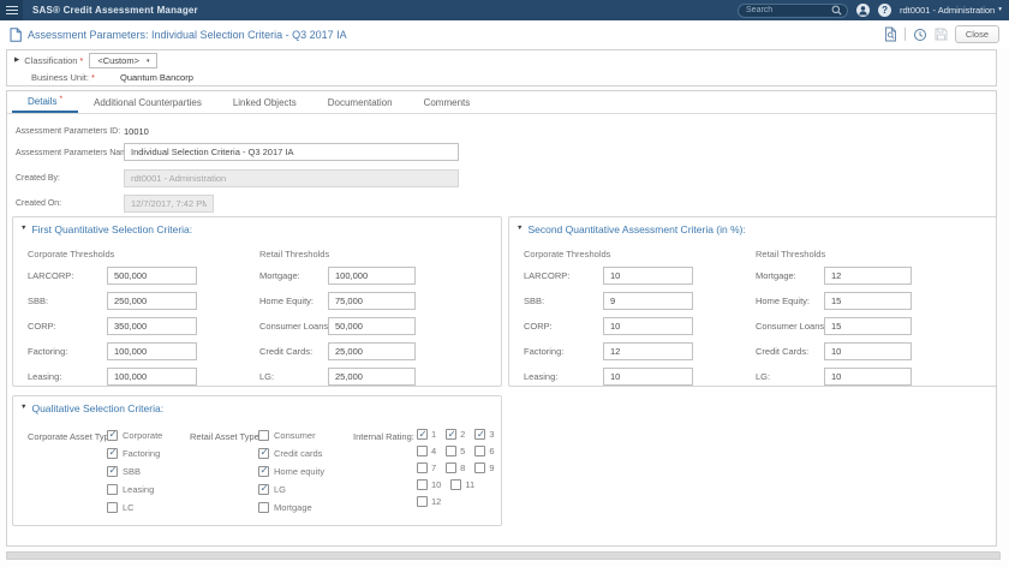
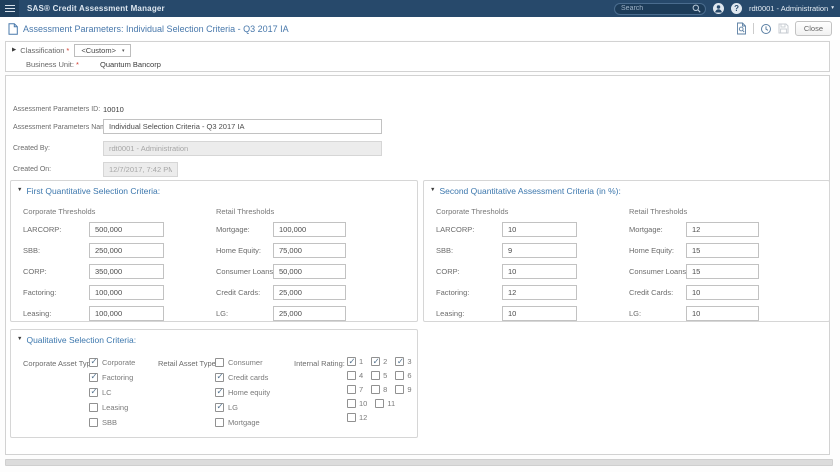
  SAS® Credit Assessment Manager
  Search
  ?
  rdt0001 - Administration
  Assessment Parameters: Individual Selection Criteria - Q3 2017 IA
  Close
  Classification
  *
  <Custom>
  Business Unit: *
  Quantum Bancorp
- Details
- Additional Counterparties
- Linked Objects
- Documentation
- Comments
  10010
  Individual Selection Criteria - Q3 2017 IA
  rdt0001 - Administration
  12/7/2017, 7:42 PM
  First Quantitative Selection Criteria:
  Corporate Thresholds
  Retail Thresholds
  LARCORP:
  500,000
  SBB:
  250,000
  CORP:
  350,000
  Factoring:
  100,000
  Leasing:
  100,000
  Mortgage:
  100,000
  Home Equity:
  75,000
  Consumer Loans
  50,000
  Credit Cards:
  25,000
  LG:
  25,000
  Second Quantitative Assessment Criteria (in %):
  Corporate Thresholds
  Retail Thresholds
  LARCORP:
  10
  SBB:
  9
  CORP:
  10
  Factoring:
  12
  Leasing:
  10
  Mortgage:
  12
  Home Equity:
  15
  Consumer Loans
  15
  Credit Cards:
  10
  LG:
  10
  Qualitative Selection Criteria:
  Corporate Asset Ty
  Corporate
  Factoring
- SBB
+ LC
  Leasing
- LC
+ SBB
  Retail Asset Type
  Consumer
  Credit cards
  Home equity
  LG
  Mortgage
  Internal Rating:
  1
  2
  3
  4
  5
  6
  7
  8
  9
  10
  11
  12
